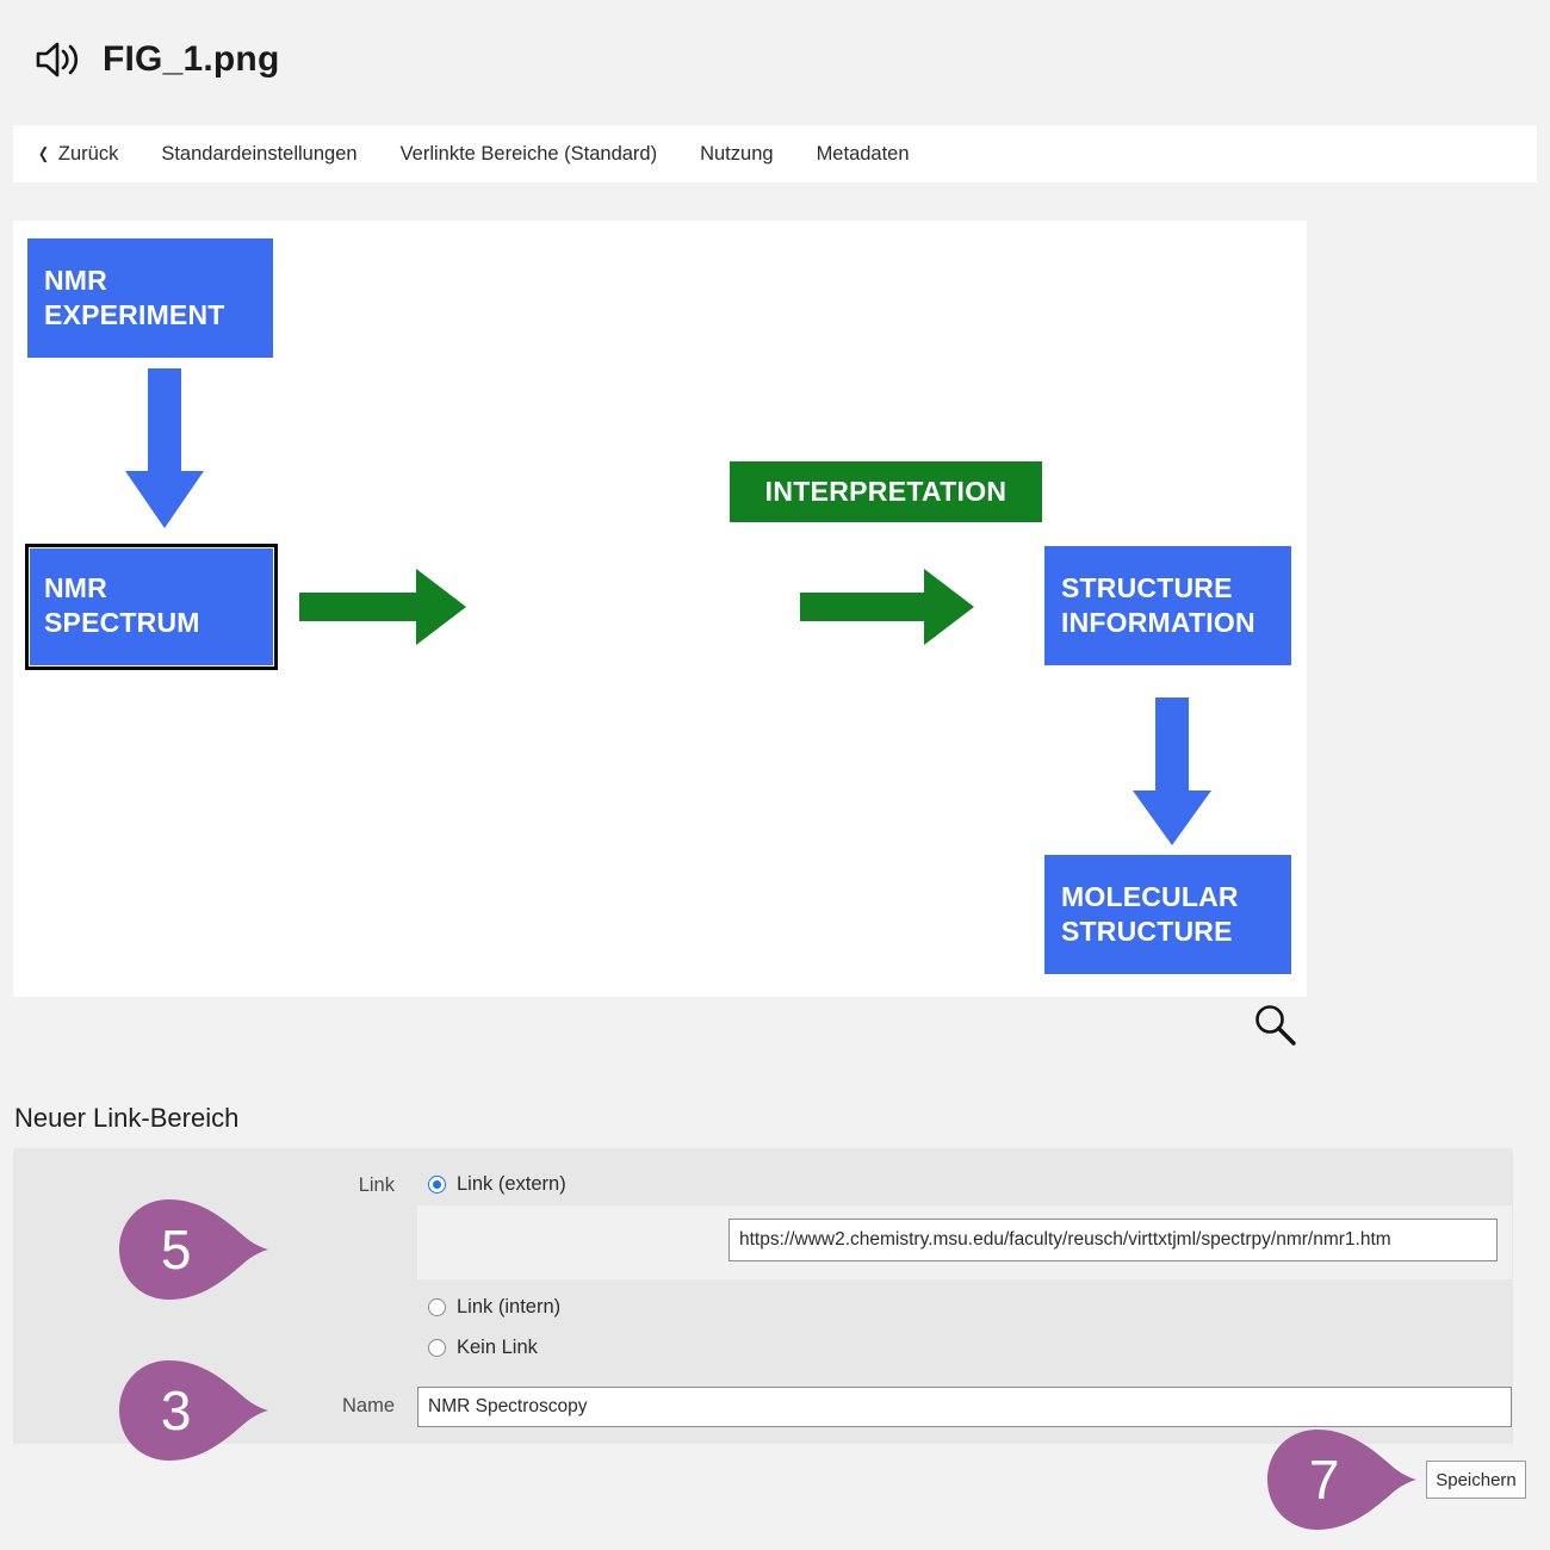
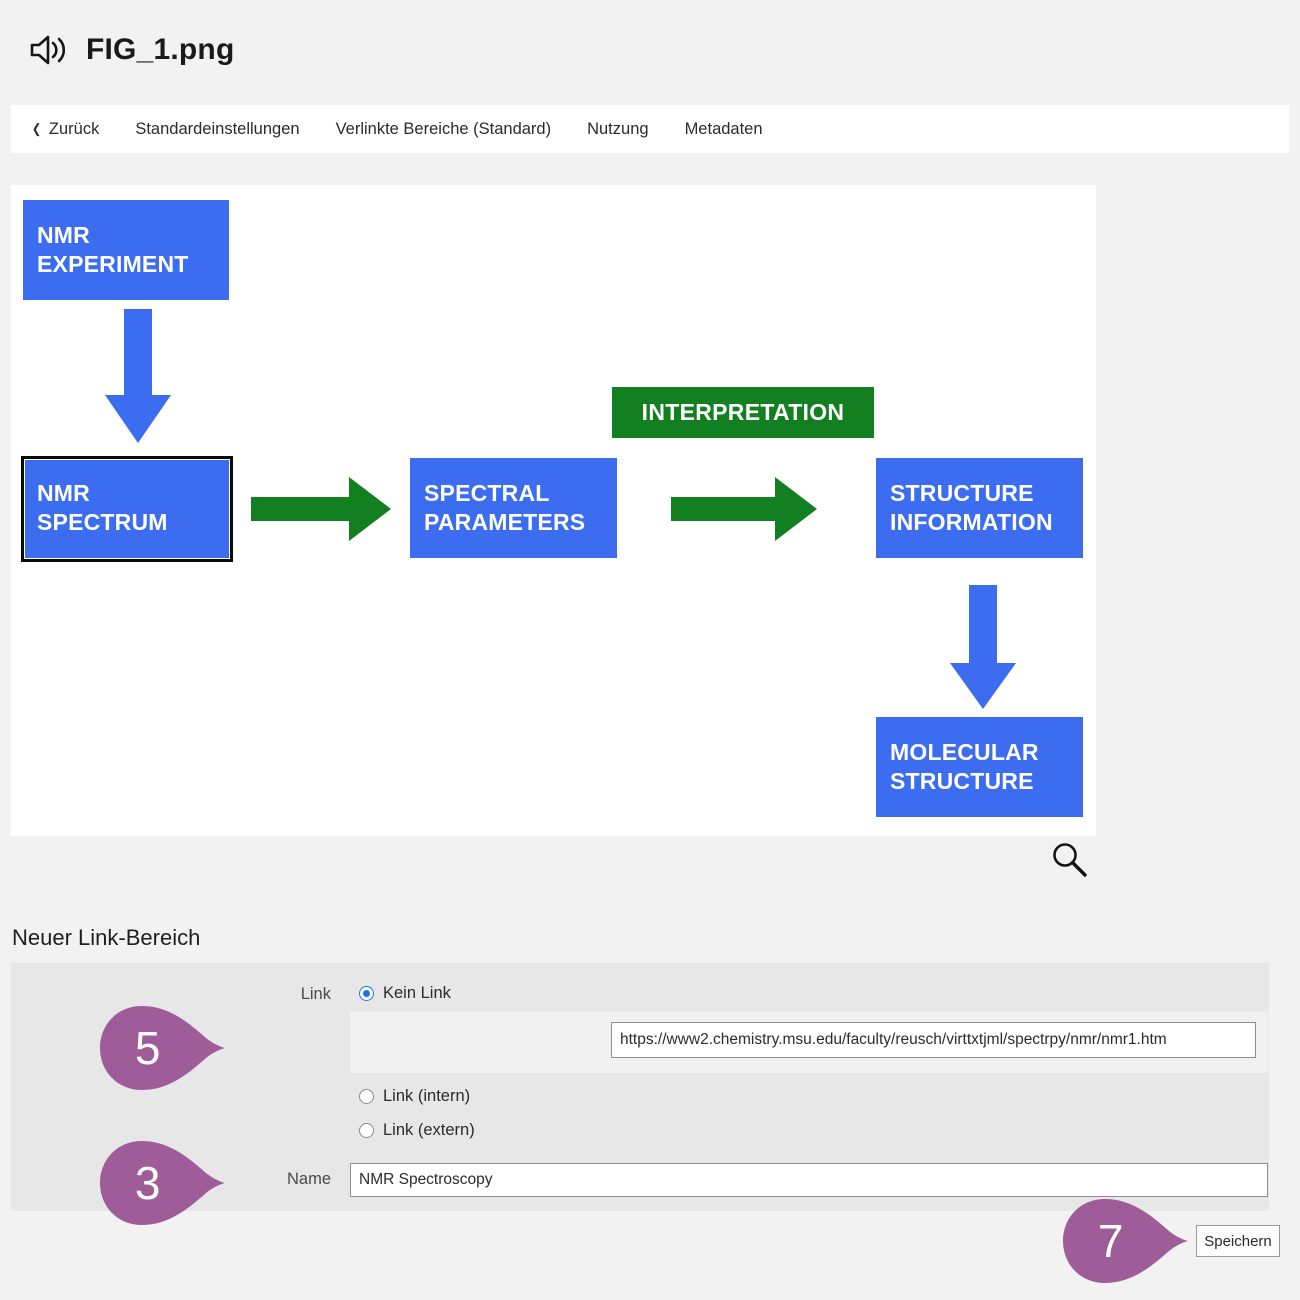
  FIG_1.png
  ❮
  Zurück
  Standardeinstellungen
  Verlinkte Bereiche (Standard)
  Nutzung
  Metadaten
  NMR
  EXPERIMENT
  NMR
  SPECTRUM
+ SPECTRAL
+ PARAMETERS
  INTERPRETATION
  STRUCTURE
  INFORMATION
  MOLECULAR
  STRUCTURE
  Neuer Link-Bereich
  Link
- Link (extern)
+ Kein Link
  https://www2.chemistry.msu.edu/faculty/reusch/virttxtjml/spectrpy/nmr/nmr1.htm
  Link (intern)
- Kein Link
+ Link (extern)
  Name
  NMR Spectroscopy
  Speichern
  5
  3
  7
